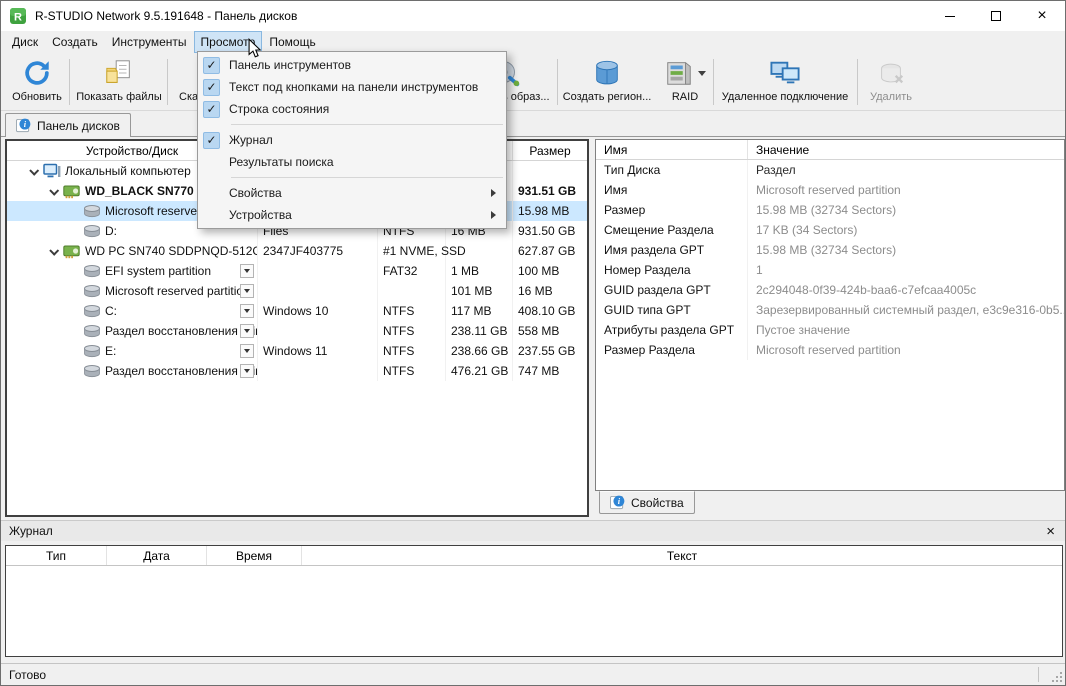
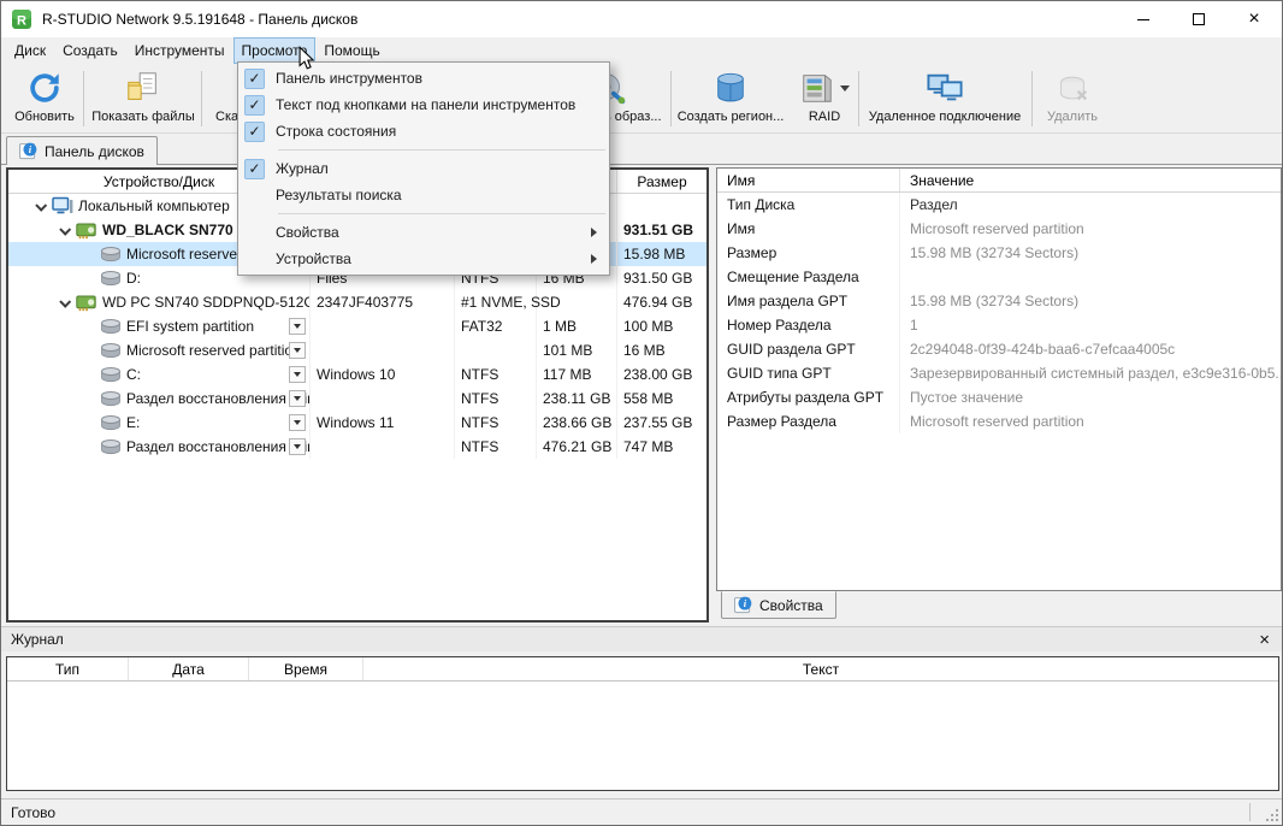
  R
  R-STUDIO Network 9.5.191648 - Панель дисков
  ×
  Диск
  Создать
  Инструменты
  Просмот
  Помощь
  Обновить
  Показать файлы
  Создать регион...
  RAID
  Удаленное подключение
  Удалить
  i
  Панель дисков
  Устройство/Диск
  Размер
  Локальный компьютер
  WD_BLACK SN770
  931.51 GB
  15.98 MB
  D:
  Files
  NTFS
  16 MB
  931.50 GB
  WD PC SN740 SDDPNQD-512
  2347JF403775
  #1 NVME, S
- 627.87 GB
+ 476.94 GB
  EFI system partition
  FAT32
  1 MB
  100 MB
  Microsoft reserved partiti
  101 MB
  16 MB
  C:
  Windows 10
  NTFS
  117 MB
- 408.10 GB
+ 238.00 GB
  Раздел восстановления
  NTFS
  238.11 GB
  558 MB
  E:
  Windows 11
  NTFS
  238.66 GB
  237.55 GB
  Раздел восстановления
  NTFS
  476.21 GB
  747 MB
  Имя
  Значение
  Тип Диска
  Раздел
  Имя
  Microsoft reserved partition
  Размер
  15.98 MB (32734 Sectors)
  Смещение Раздела
- 17 KB (34 Sectors)
  Имя раздела GPT
  15.98 MB (32734 Sectors)
  Номер Раздела
  1
  GUID раздела GPT
  2c294048-0f39-424b-baa6-c7efcaa4005c
  GUID типа GPT
  Зарезервированный системный раздел, e3c9e316-0b5.
  Атрибуты раздела GPT
  Пустое значение
  Размер Раздела
  Microsoft reserved partition
  i
  Свойства
  Журнал
  ×
  Тип
  Дата
  Время
  Текст
  Готово
  ✓
  Панель инструментов
  ✓
  Текст под кнопками на панели инструментов
  ✓
  Строка состояния
  ✓
  Журнал
  Результаты поиска
  Свойства
  Устройства
